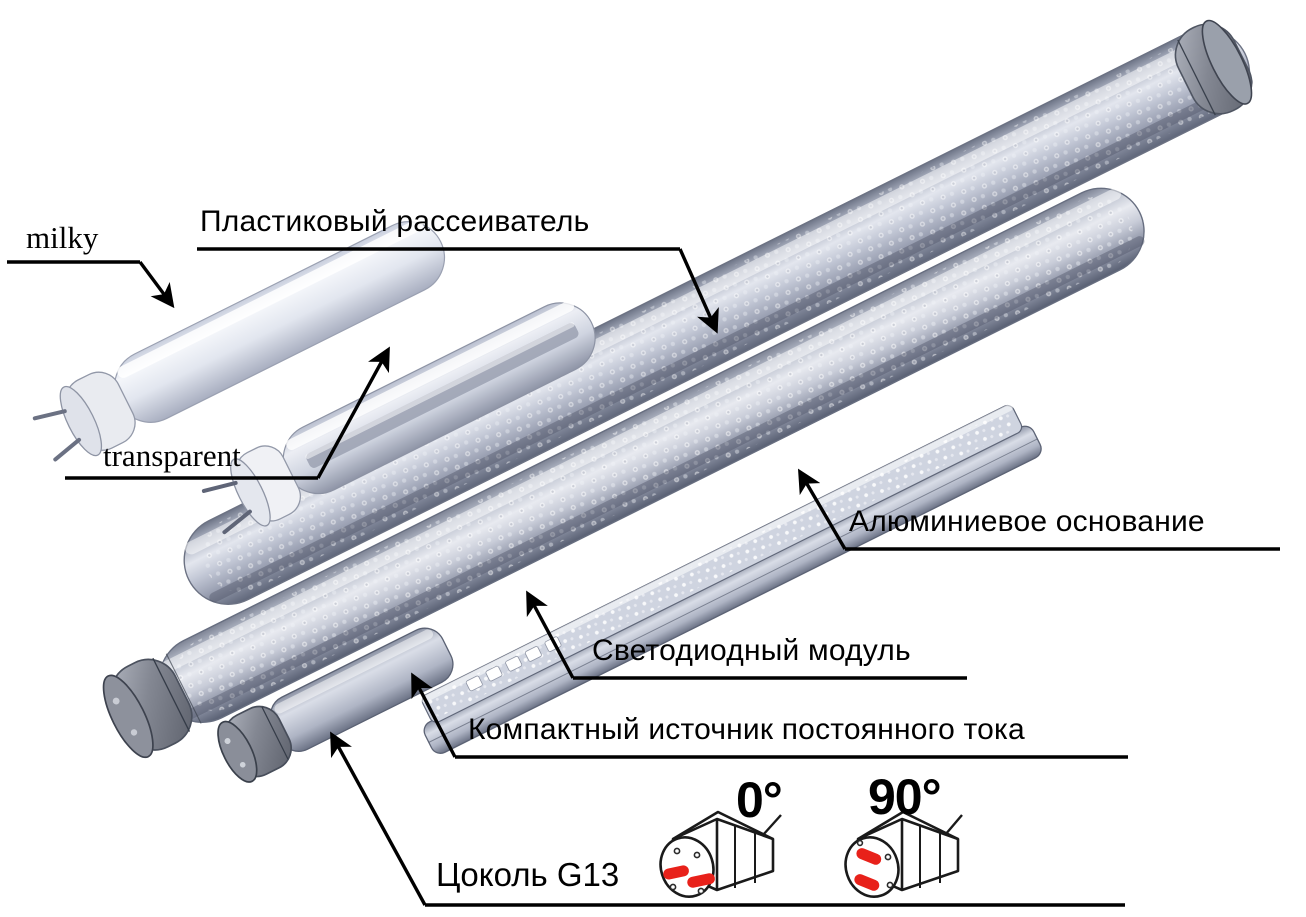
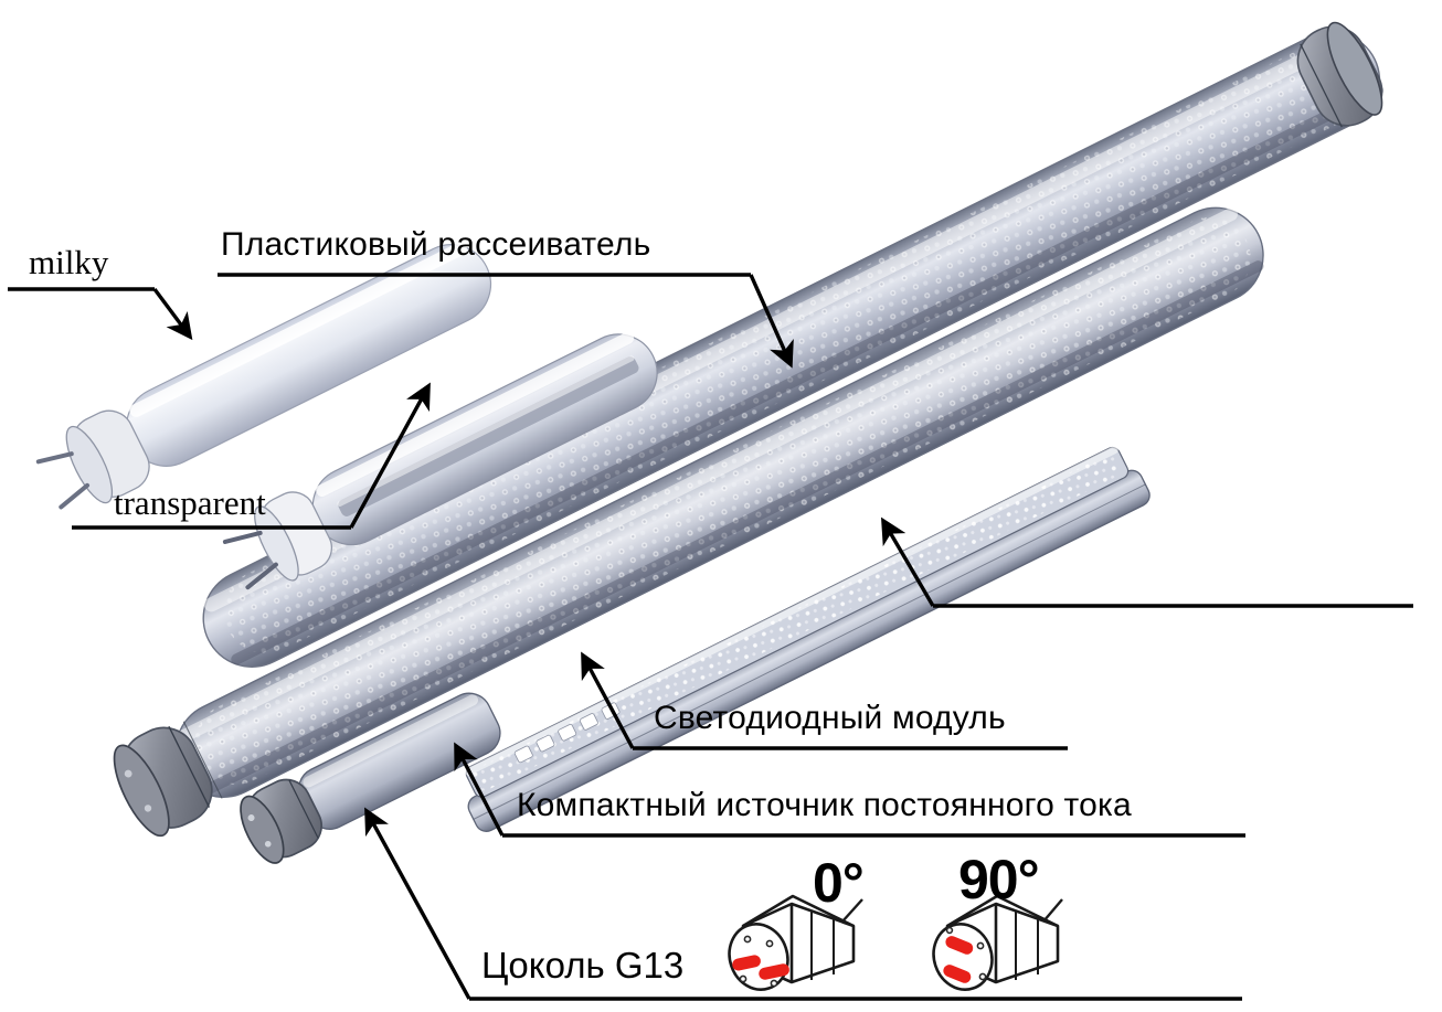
  milky
  transparent
  Пластиковый рассеиватель
- Алюминиевое основание
  Светодиодный модуль
  Компактный источник постоянного тока
  Цоколь G13
  0°
  90°
